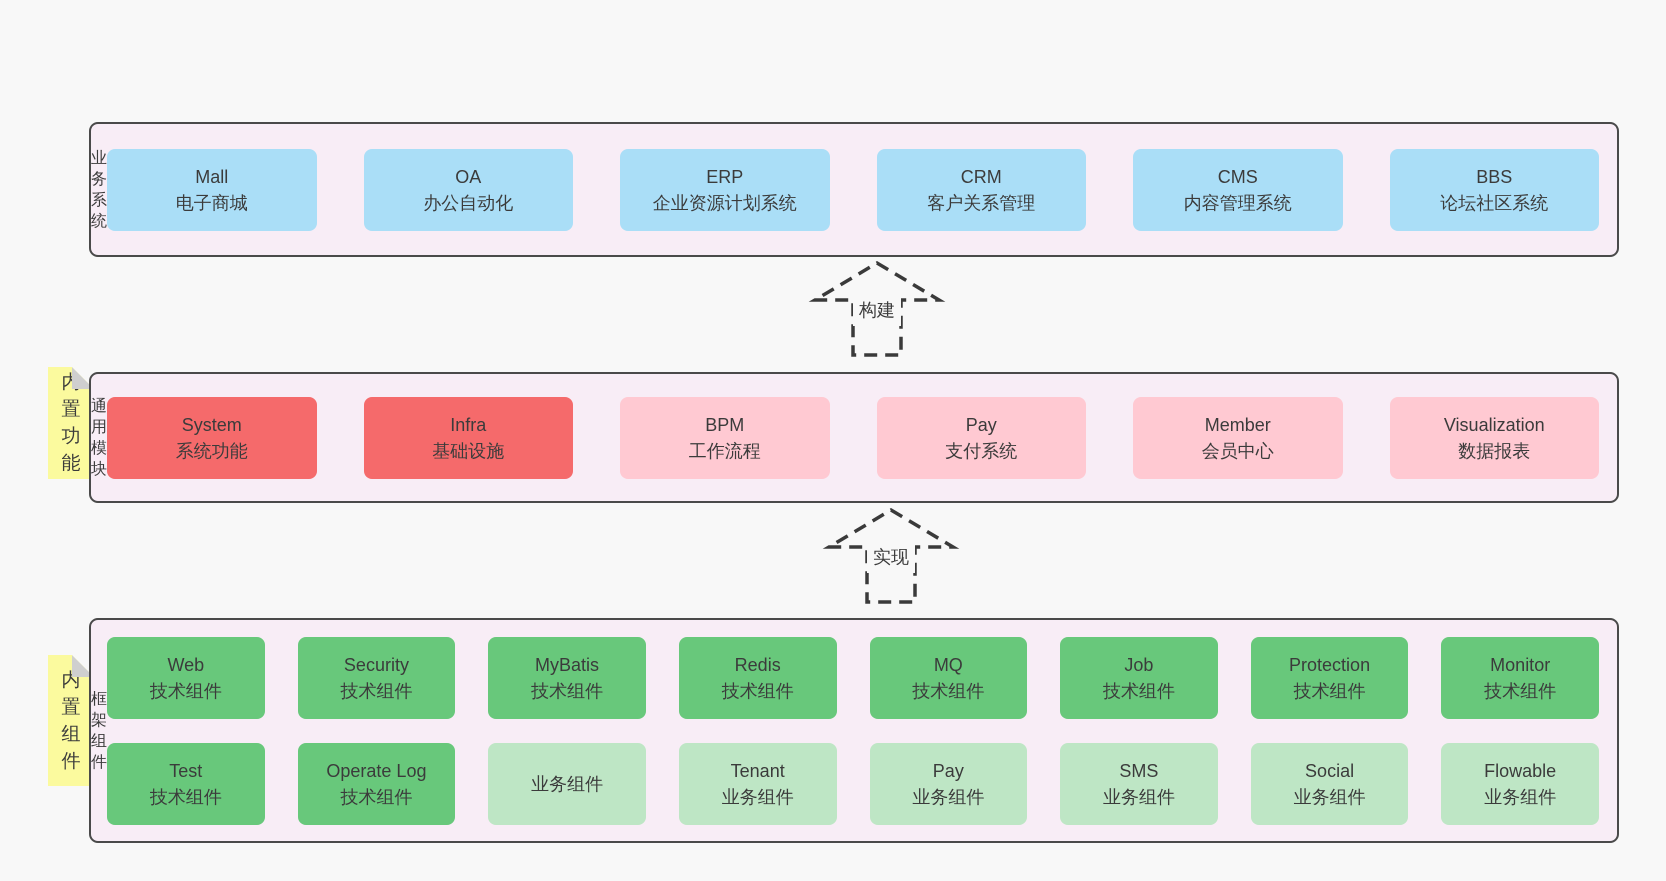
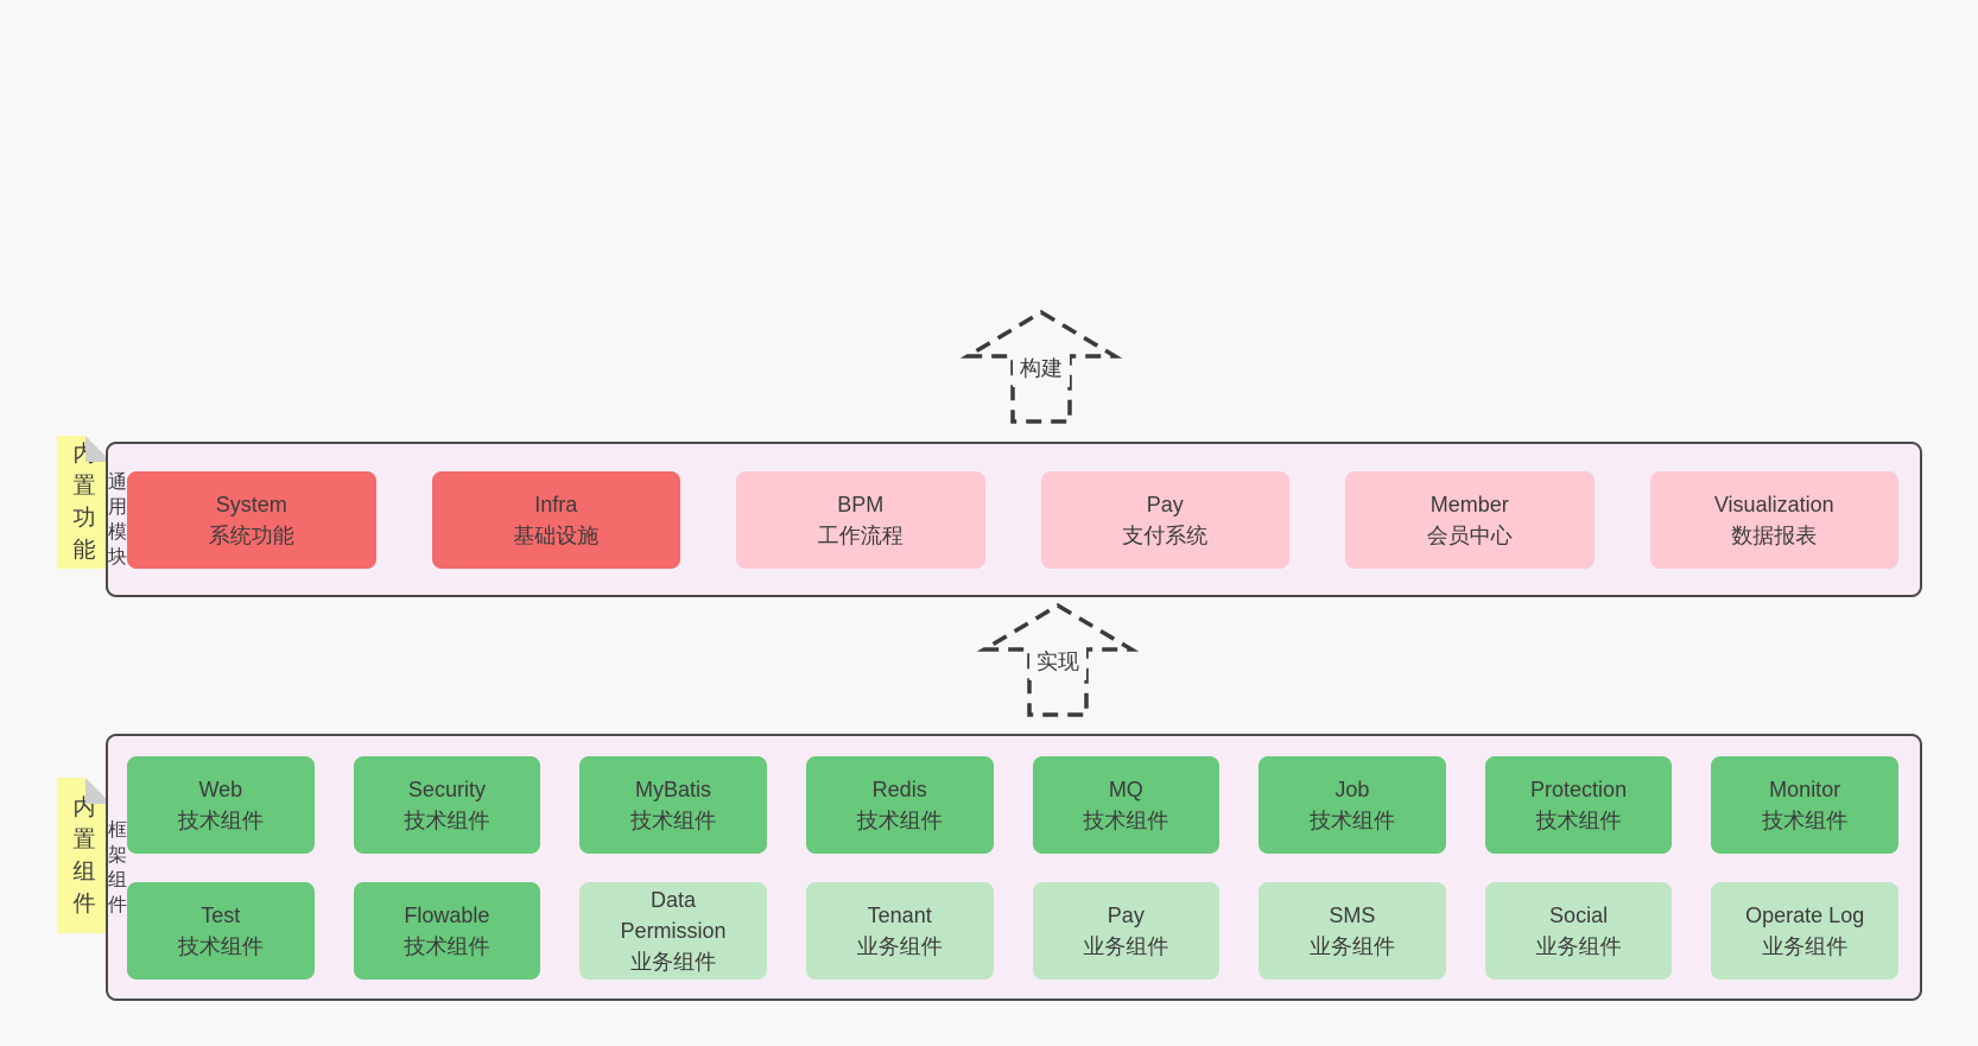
- 业
- 务
- 系
- 统
- Mall
- 电子商城
- OA
- 办公自动化
- ERP
- 企业资源计划系统
- CRM
- 客户关系管理
- CMS
- 内容管理系统
- BBS
- 论坛社区系统
  内
  置
  功
  能
  通
  用
  模
  块
  System
  系统功能
  Infra
  基础设施
  BPM
  工作流程
  Pay
  支付系统
  Member
  会员中心
  Visualization
  数据报表
  内
  置
  组
  件
  框
  架
  组
  件
  Web
  技术组件
  Security
  技术组件
  MyBatis
  技术组件
  Redis
  技术组件
  MQ
  技术组件
  Job
  技术组件
  Protection
  技术组件
  Monitor
  技术组件
  Test
  技术组件
- Operate Log
+ Flowable
  技术组件
+ Data Permission
  业务组件
  Tenant
  业务组件
  Pay
  业务组件
  SMS
  业务组件
  Social
  业务组件
- Flowable
+ Operate Log
  业务组件
  构建
  实现
